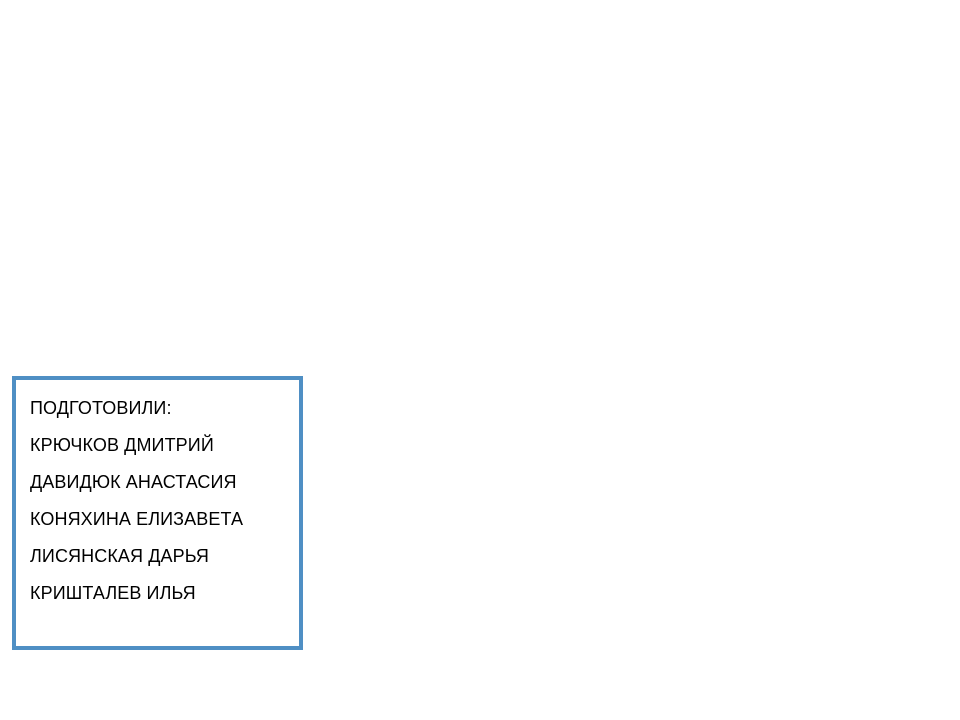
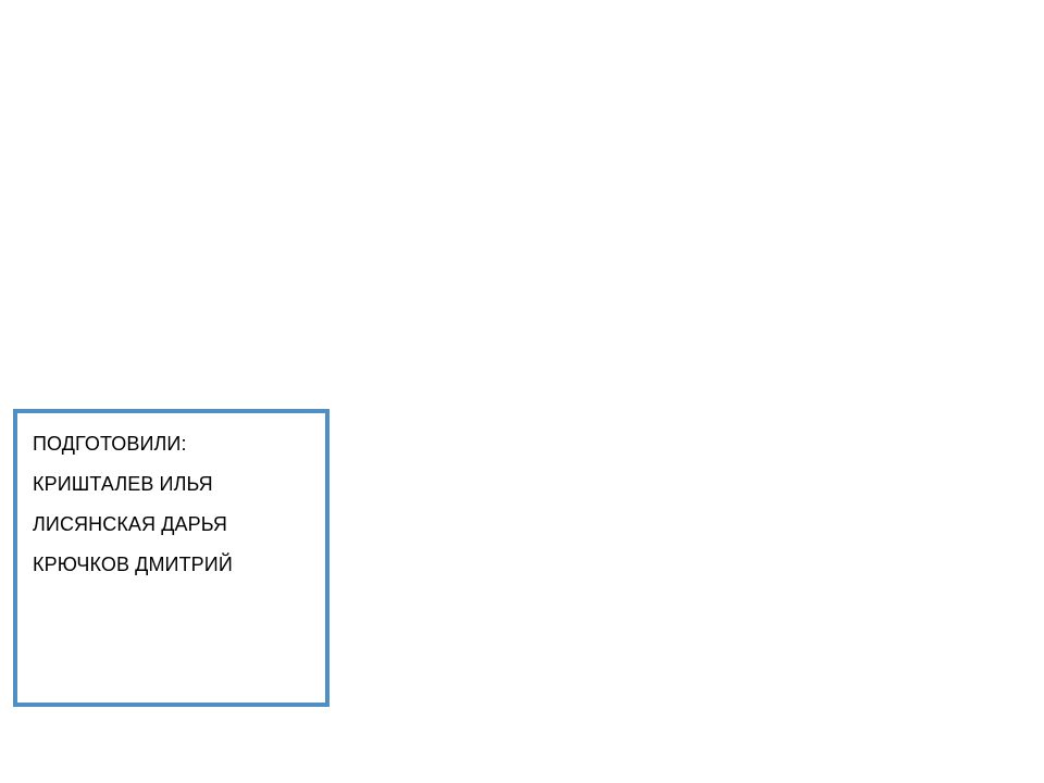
  ПОДГОТОВИЛИ:
- КРЮЧКОВ ДМИТРИЙ
+ КРИШТАЛЕВ ИЛЬЯ
- ДАВИДЮК АНАСТАСИЯ
- КОНЯХИНА ЕЛИЗАВЕТА
  ЛИСЯНСКАЯ ДАРЬЯ
- КРИШТАЛЕВ ИЛЬЯ
+ КРЮЧКОВ ДМИТРИЙ
